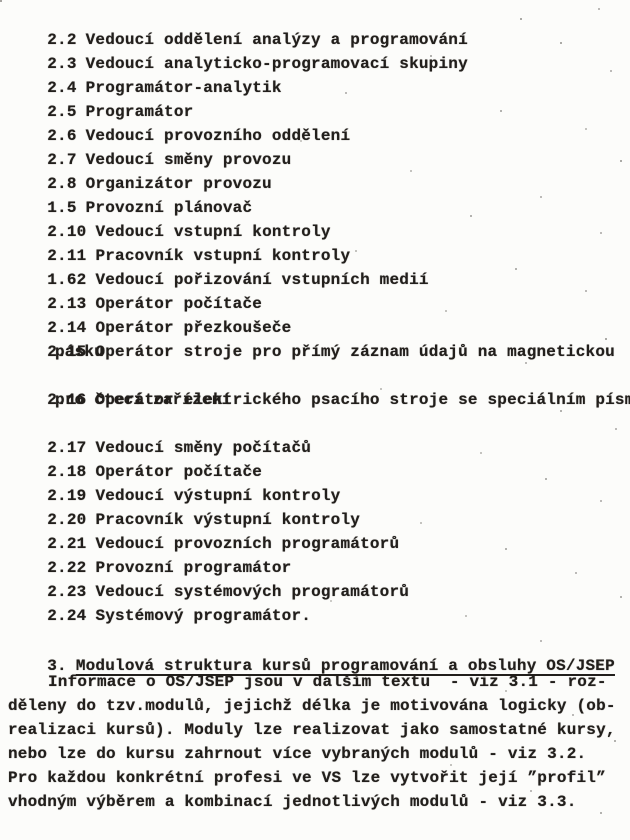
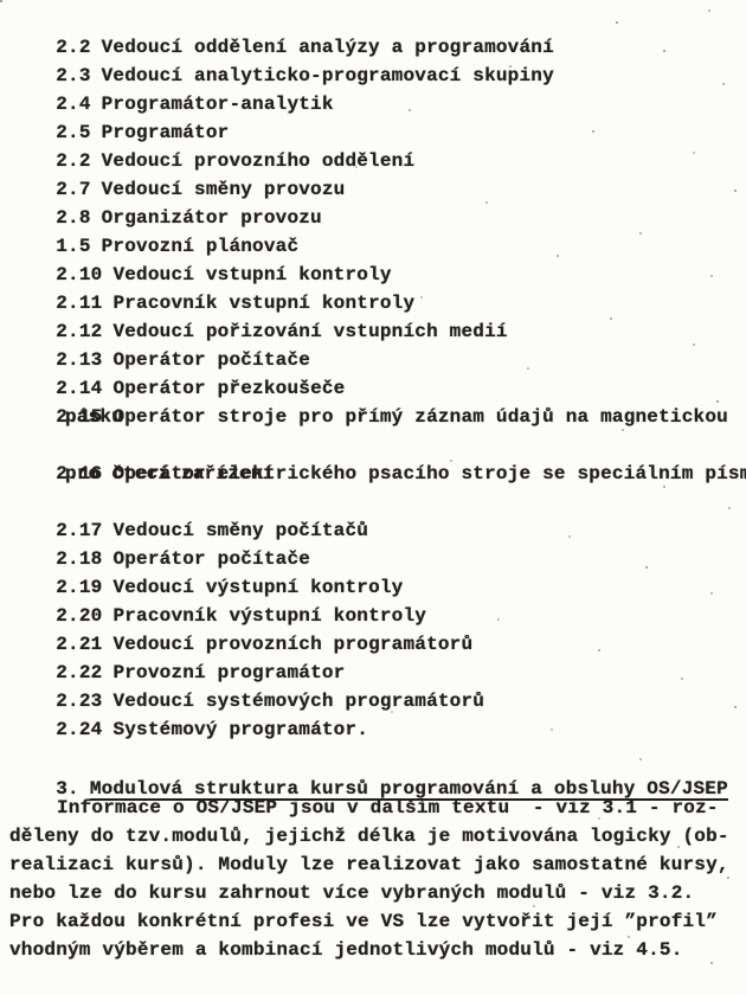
  2.2 Vedoucí oddělení analýzy a programování
  2.3 Vedoucí analyticko-programovací skupiny
  2.4 Programátor-analytik
  2.5 Programátor
- 2.6 Vedoucí provozního oddělení
+ 2.2 Vedoucí provozního oddělení
  2.7 Vedoucí směny provozu
  2.8 Organizátor provozu
  1.5 Provozní plánovač
  2.10 Vedoucí vstupní kontroly
  2.11 Pracovník vstupní kontroly
- 1.62 Vedoucí pořizování vstupních medií
+ 2.12 Vedoucí pořizování vstupních medií
  2.13 Operátor počítače
  2.14 Operátor přezkoušeče
  2.15 Operátor stroje pro přímý záznam údajů na magnetickou
  pásku
  2.16 Operátor elektrického psacího stroje se speciálním pís
  pro čtecí zařízení
  2.17 Vedoucí směny počítačů
  2.18 Operátor počítače
  2.19 Vedoucí výstupní kontroly
  2.20 Pracovník výstupní kontroly
  2.21 Vedoucí provozních programátorů
  2.22 Provozní programátor
  2.23 Vedoucí systémových programátorů
  2.24 Systémový programátor.
  3. Modulová struktura kursů programování a obsluhy OS/JSEP
  Informace o OS/JSEP jsou v dalším textu - viz 3.1 - roz-
  děleny do tzv.modulů, jejichž délka je motivována logicky (ob-
  realizaci kursů). Moduly lze realizovat jako samostatné kursy,
  nebo lze do kursu zahrnout více vybraných modulů - viz 3.2.
  Pro každou konkrétní profesi ve VS lze vytvořit její ”profil”
- vhodným výběrem a kombinací jednotlivých modulů - viz 3.3.
+ vhodným výběrem a kombinací jednotlivých modulů - viz 4.5.
